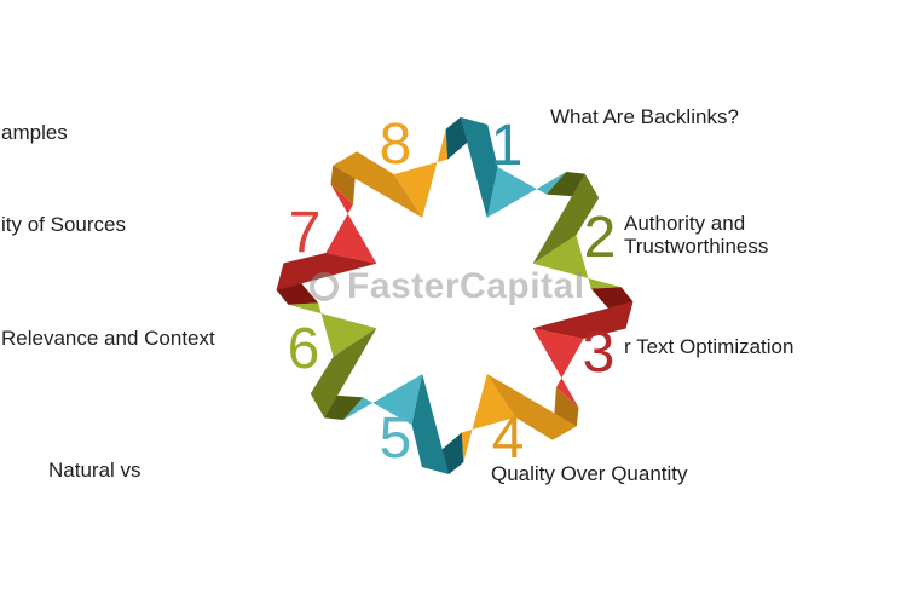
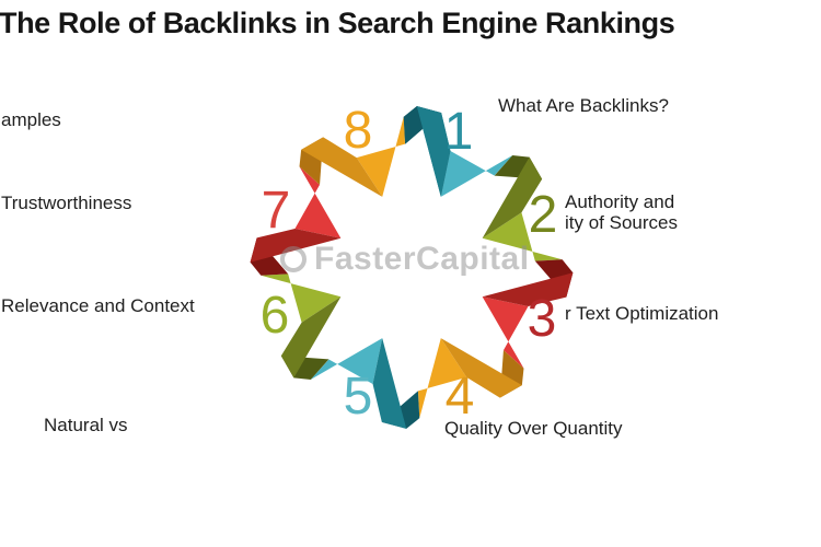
+ The Role of Backlinks in Search Engine Rankings
  1
  2
  3
  4
  5
  6
  7
  8
  What Are Backlinks?
  Authority and
- Trustworthiness
+ ity of Sources
  r Text Optimization
  Quality Over Quantity
  Natural vs
  Relevance and Context
- ity of Sources
+ Trustworthiness
  amples
  FasterCapital
